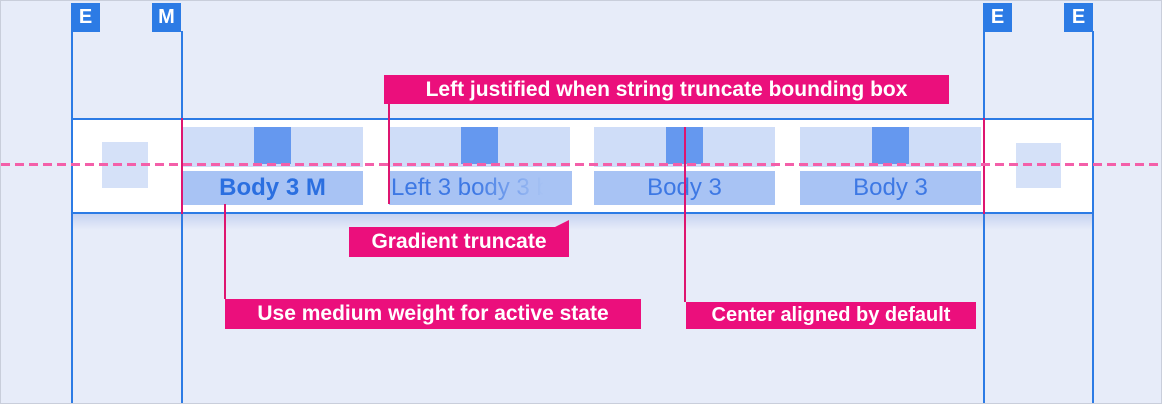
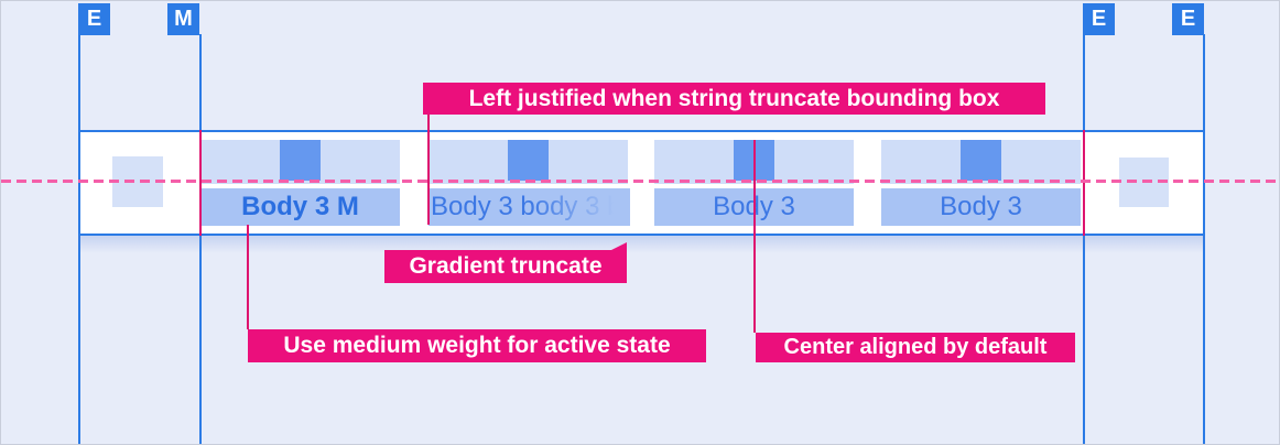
  Body 3 M
- Left 3 body 3 b
+ Body 3 body 3 b
  Boy 3
  Body 3
  Left justified when string truncate bounding box
  Gradient truncate
  Use medium weight for active state
  Center aligned by default
  E
  M
  E
  E
